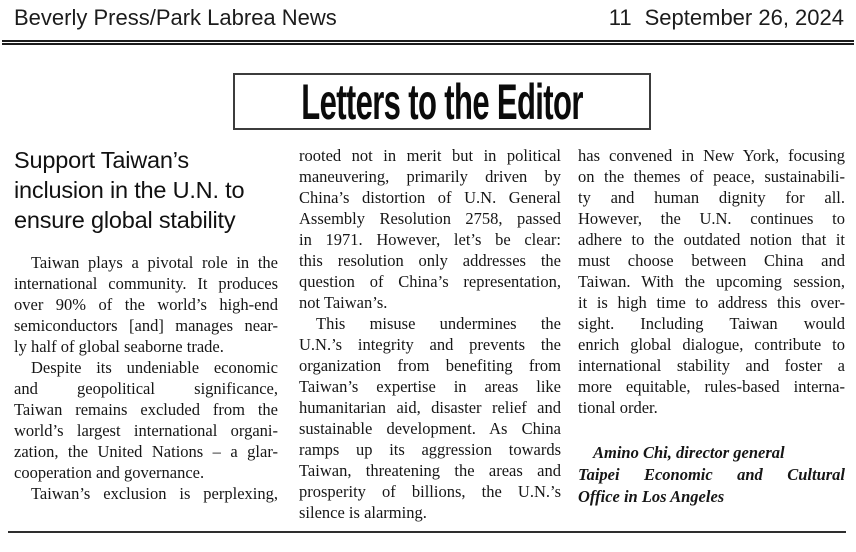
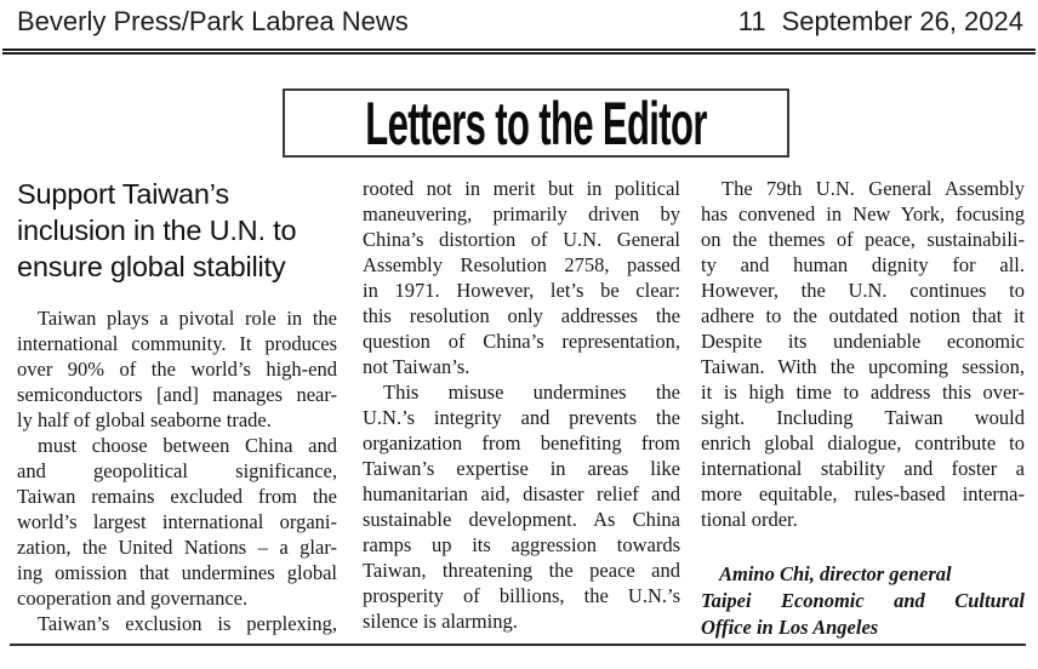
  Beverly Press/Park Labrea News
  11
  September 26, 2024
  Letters to the Editor
  Support Taiwan’s
  inclusion in the U.N. to
  ensure global stability
  Taiwan plays a pivotal role in the
  international community. It produces
  over 90% of the world’s high-end
  semiconductors [and] manages near-
  ly half of global seaborne trade.
- Despite its undeniable economic
+ must choose between China and
  and geopolitical significance,
  Taiwan remains excluded from the
  world’s largest international organi-
  zation, the United Nations – a glar-
+ ing omission that undermines global
  cooperation and governance.
  Taiwan’s exclusion is perplexing,
  rooted not in merit but in political
  maneuvering, primarily driven by
  China’s distortion of U.N. General
  Assembly Resolution 2758, passed
  in 1971. However, let’s be clear:
  this resolution only addresses the
  question of China’s representation,
  not Taiwan’s.
  This misuse undermines the
  U.N.’s integrity and prevents the
  organization from benefiting from
  Taiwan’s expertise in areas like
  humanitarian aid, disaster relief and
  sustainable development. As China
  ramps up its aggression towards
- Taiwan, threatening the areas and
+ Taiwan, threatening the peace and
  prosperity of billions, the U.N.’s
  silence is alarming.
+ The 79th U.N. General Assembly
  has convened in New York, focusing
  on the themes of peace, sustainabili-
  ty and human dignity for all.
  However, the U.N. continues to
  adhere to the outdated notion that it
- must choose between China and
+ Despite its undeniable economic
  Taiwan. With the upcoming session,
  it is high time to address this over-
  sight. Including Taiwan would
  enrich global dialogue, contribute to
  international stability and foster a
  more equitable, rules-based interna-
  tional order.
  Amino Chi, director general
  Taipei Economic and Cultural
  Office in Los Angeles
